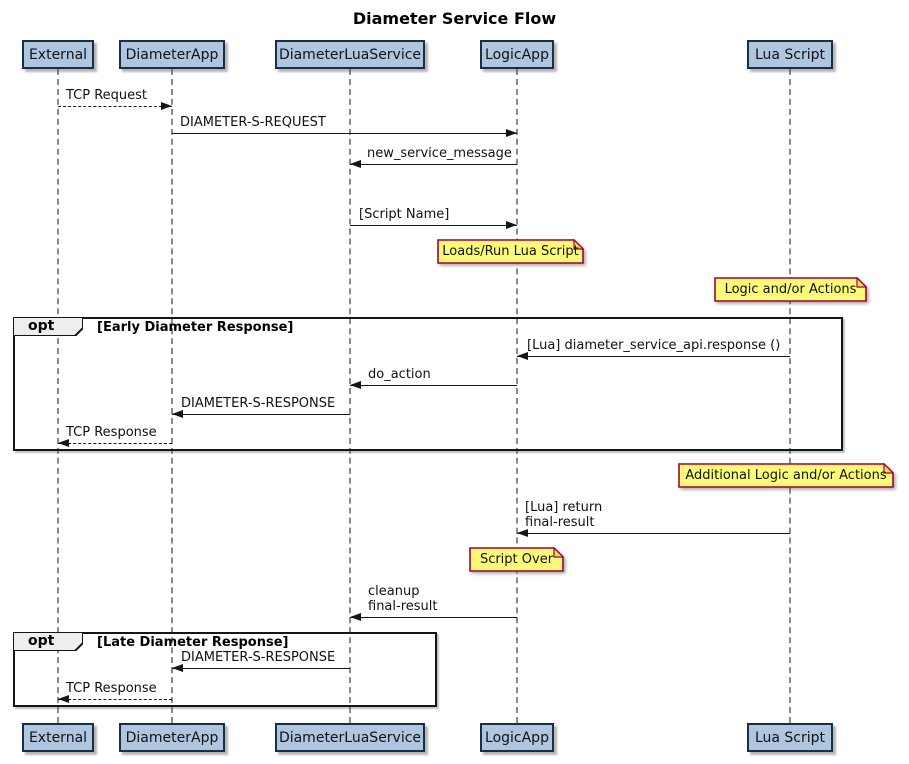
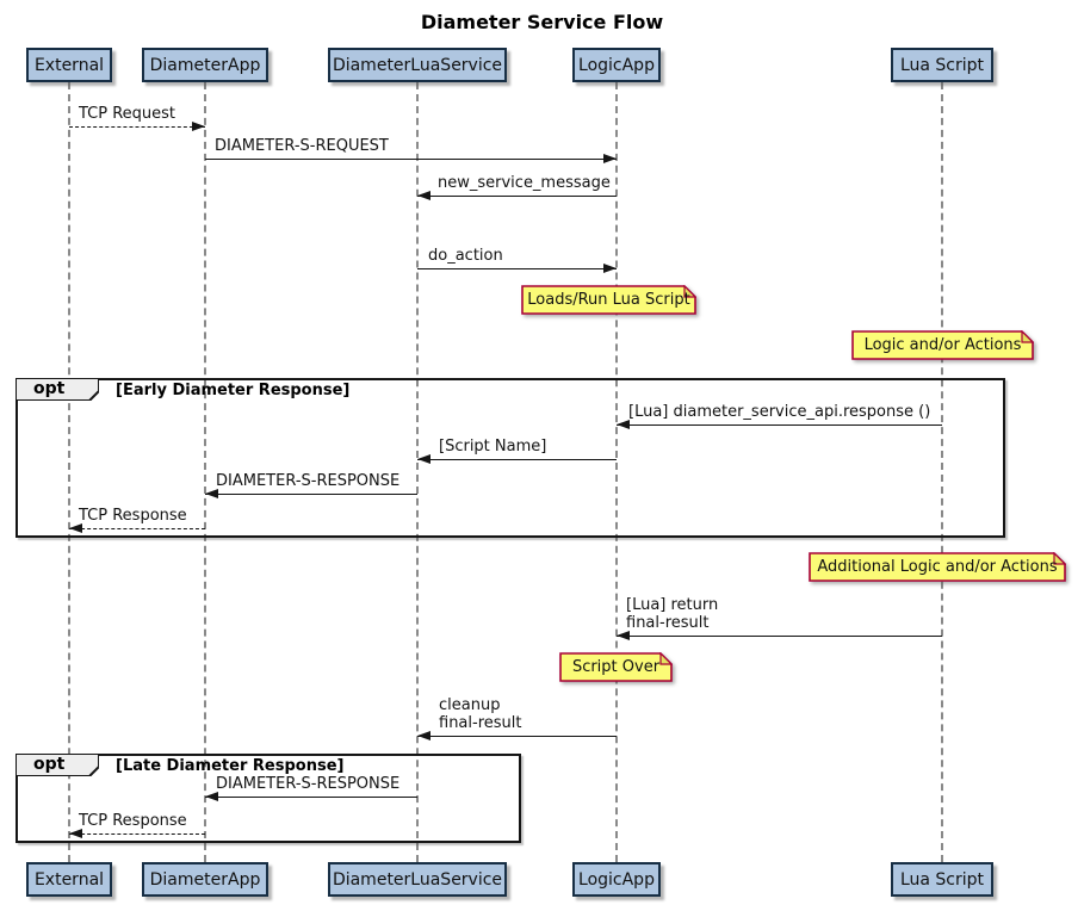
  Diameter Service Flow
  opt
  [Early Diameter Response]
  opt
  [Late Diameter Response]
  TCP Request
  DIAMETER-S-REQUEST
  new_service_message
- [Script Name]
+ do_action
  [Lua] diameter_service_api.response ()
- do_action
+ [Script Name]
  DIAMETER-S-RESPONSE
  TCP Response
  [Lua] return
  final-result
  cleanup
  final-result
  DIAMETER-S-RESPONSE
  TCP Response
  Loads/Run Lua Script
  Logic and/or Actions
  Additional Logic and/or Actions
  Script Over
  External
  External
  DiameterApp
  DiameterApp
  DiameterLuaService
  DiameterLuaService
  LogicApp
  LogicApp
  Lua Script
  Lua Script
